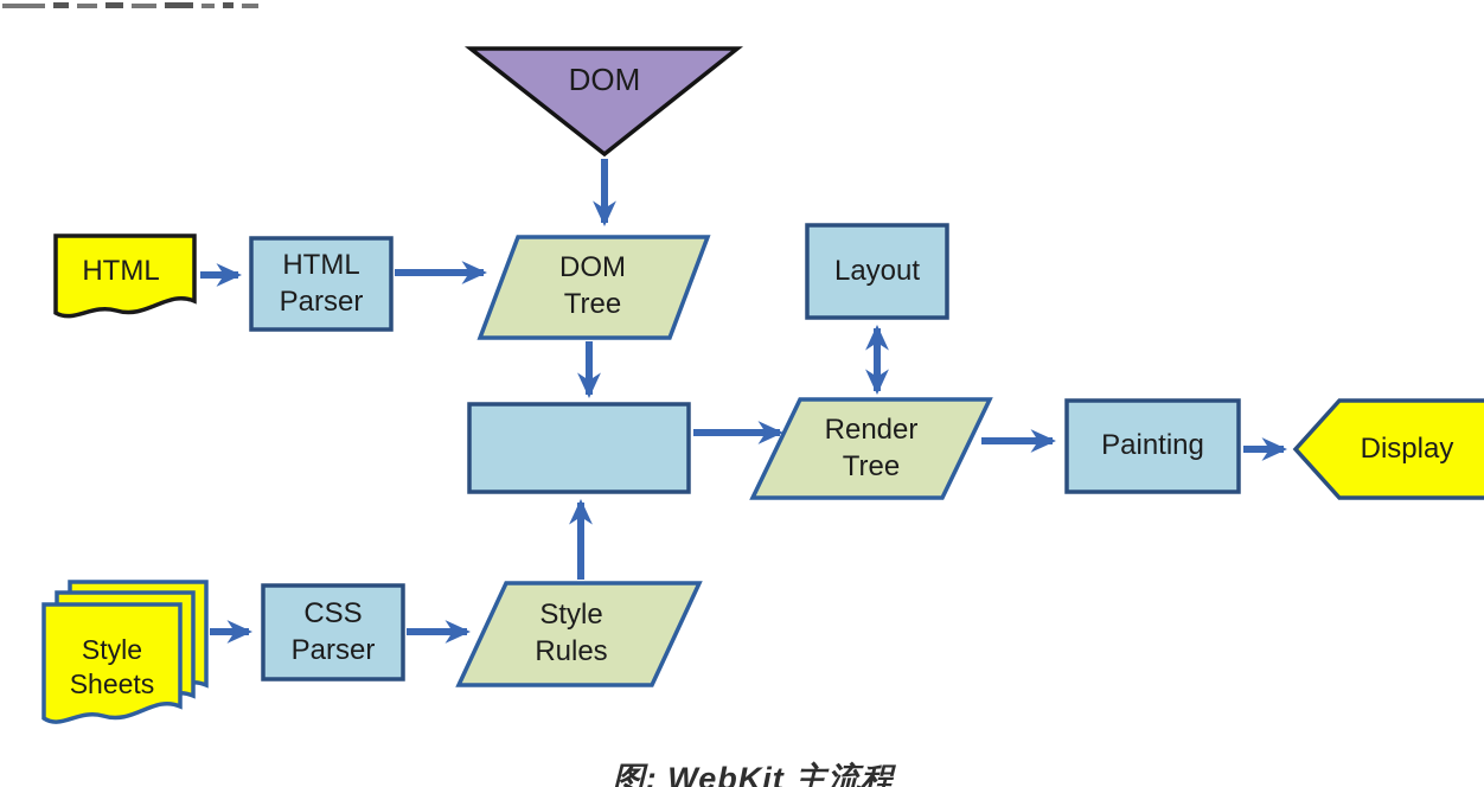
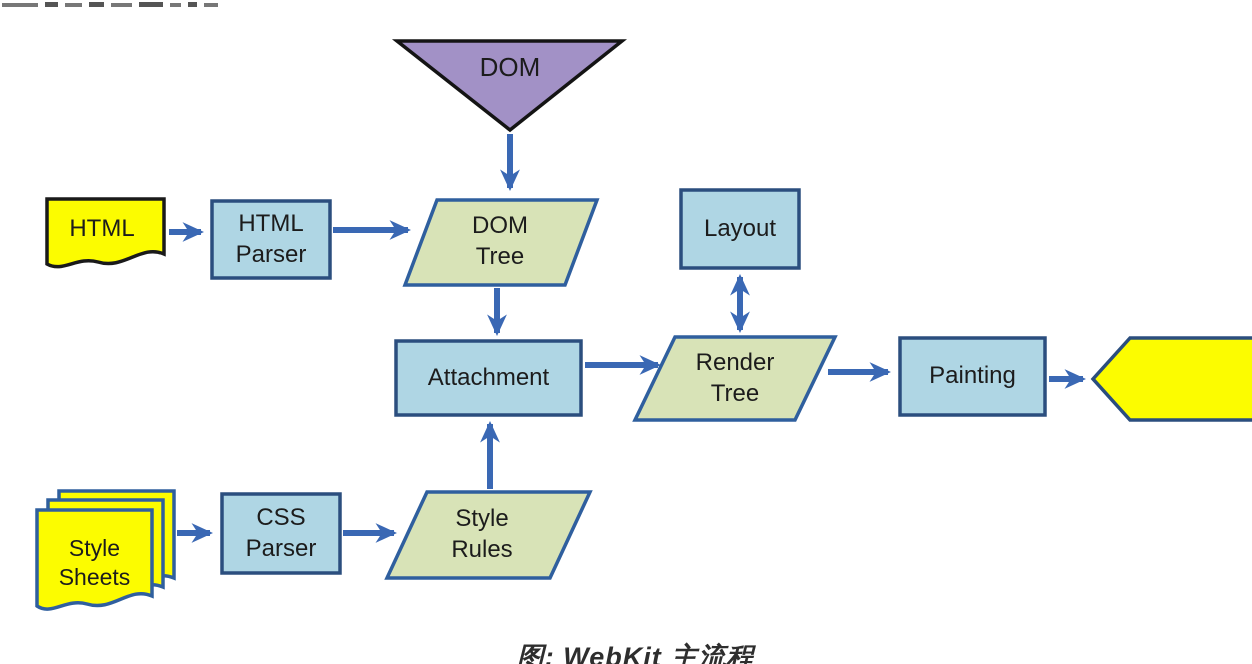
  DOM
  HTML
  HTML
  Parser
  DOM
  Tree
  Layout
+ Attachment
  Render
  Tree
  Painting
- Display
  Style
  Sheets
  CSS
  Parser
  Style
  Rules
  图: WebKit 主流程
